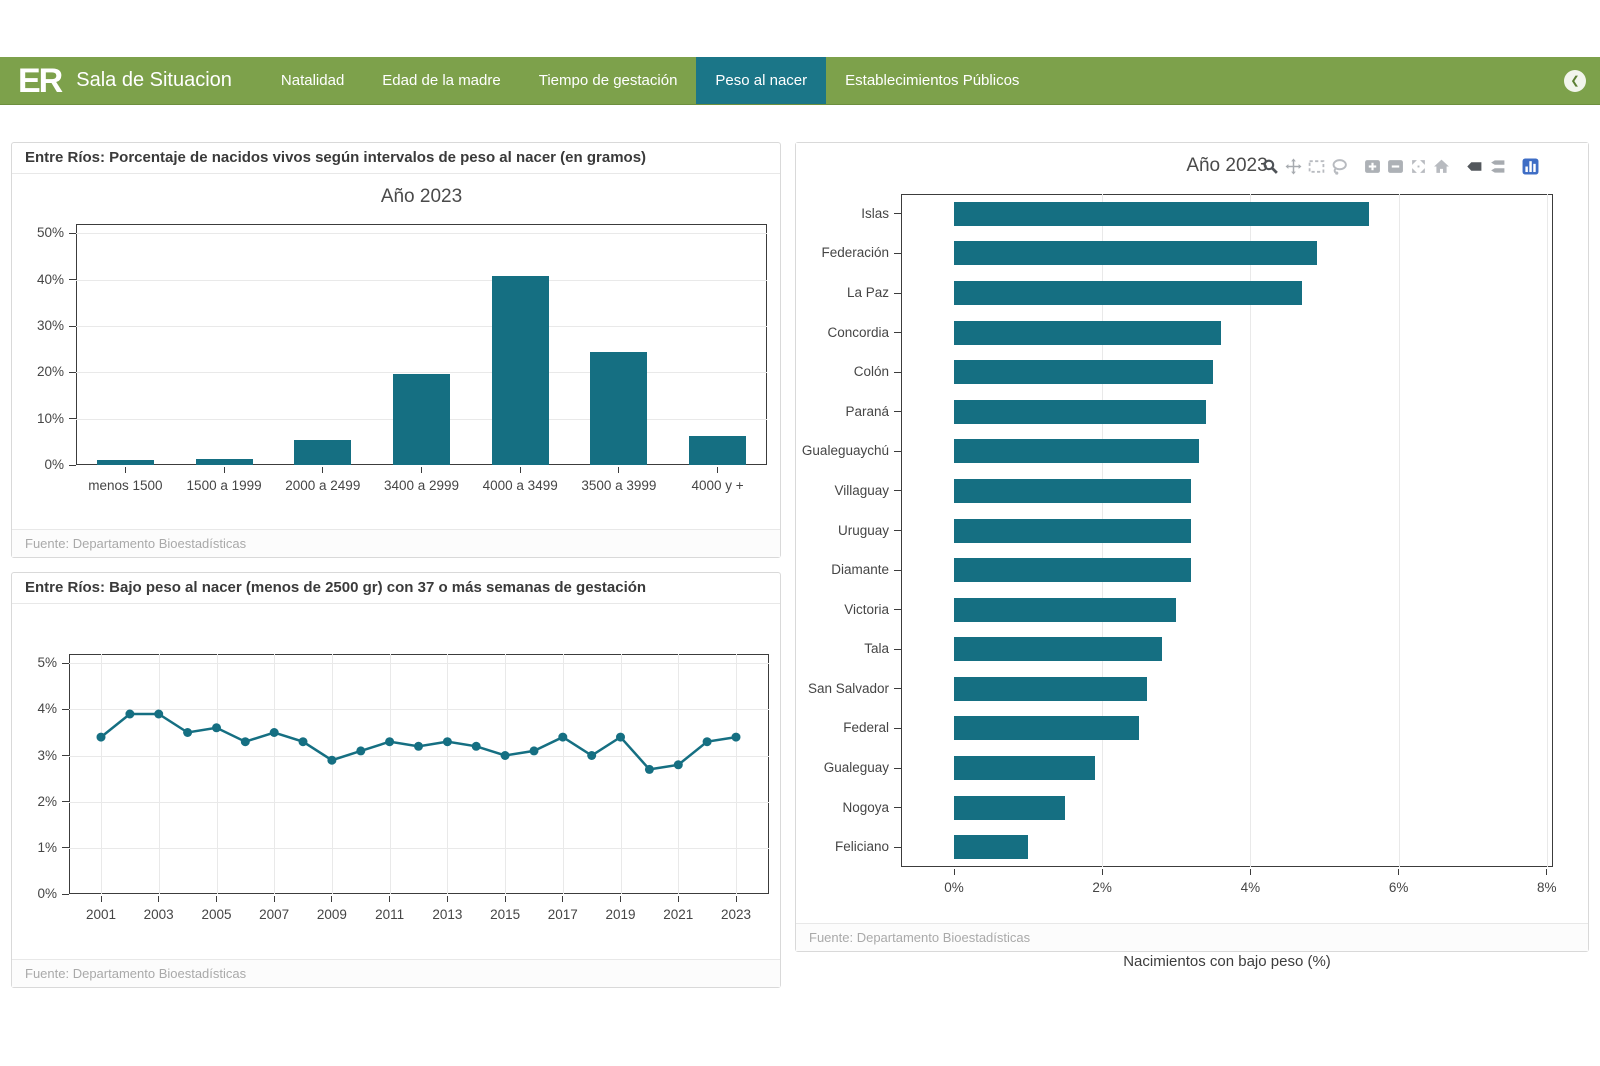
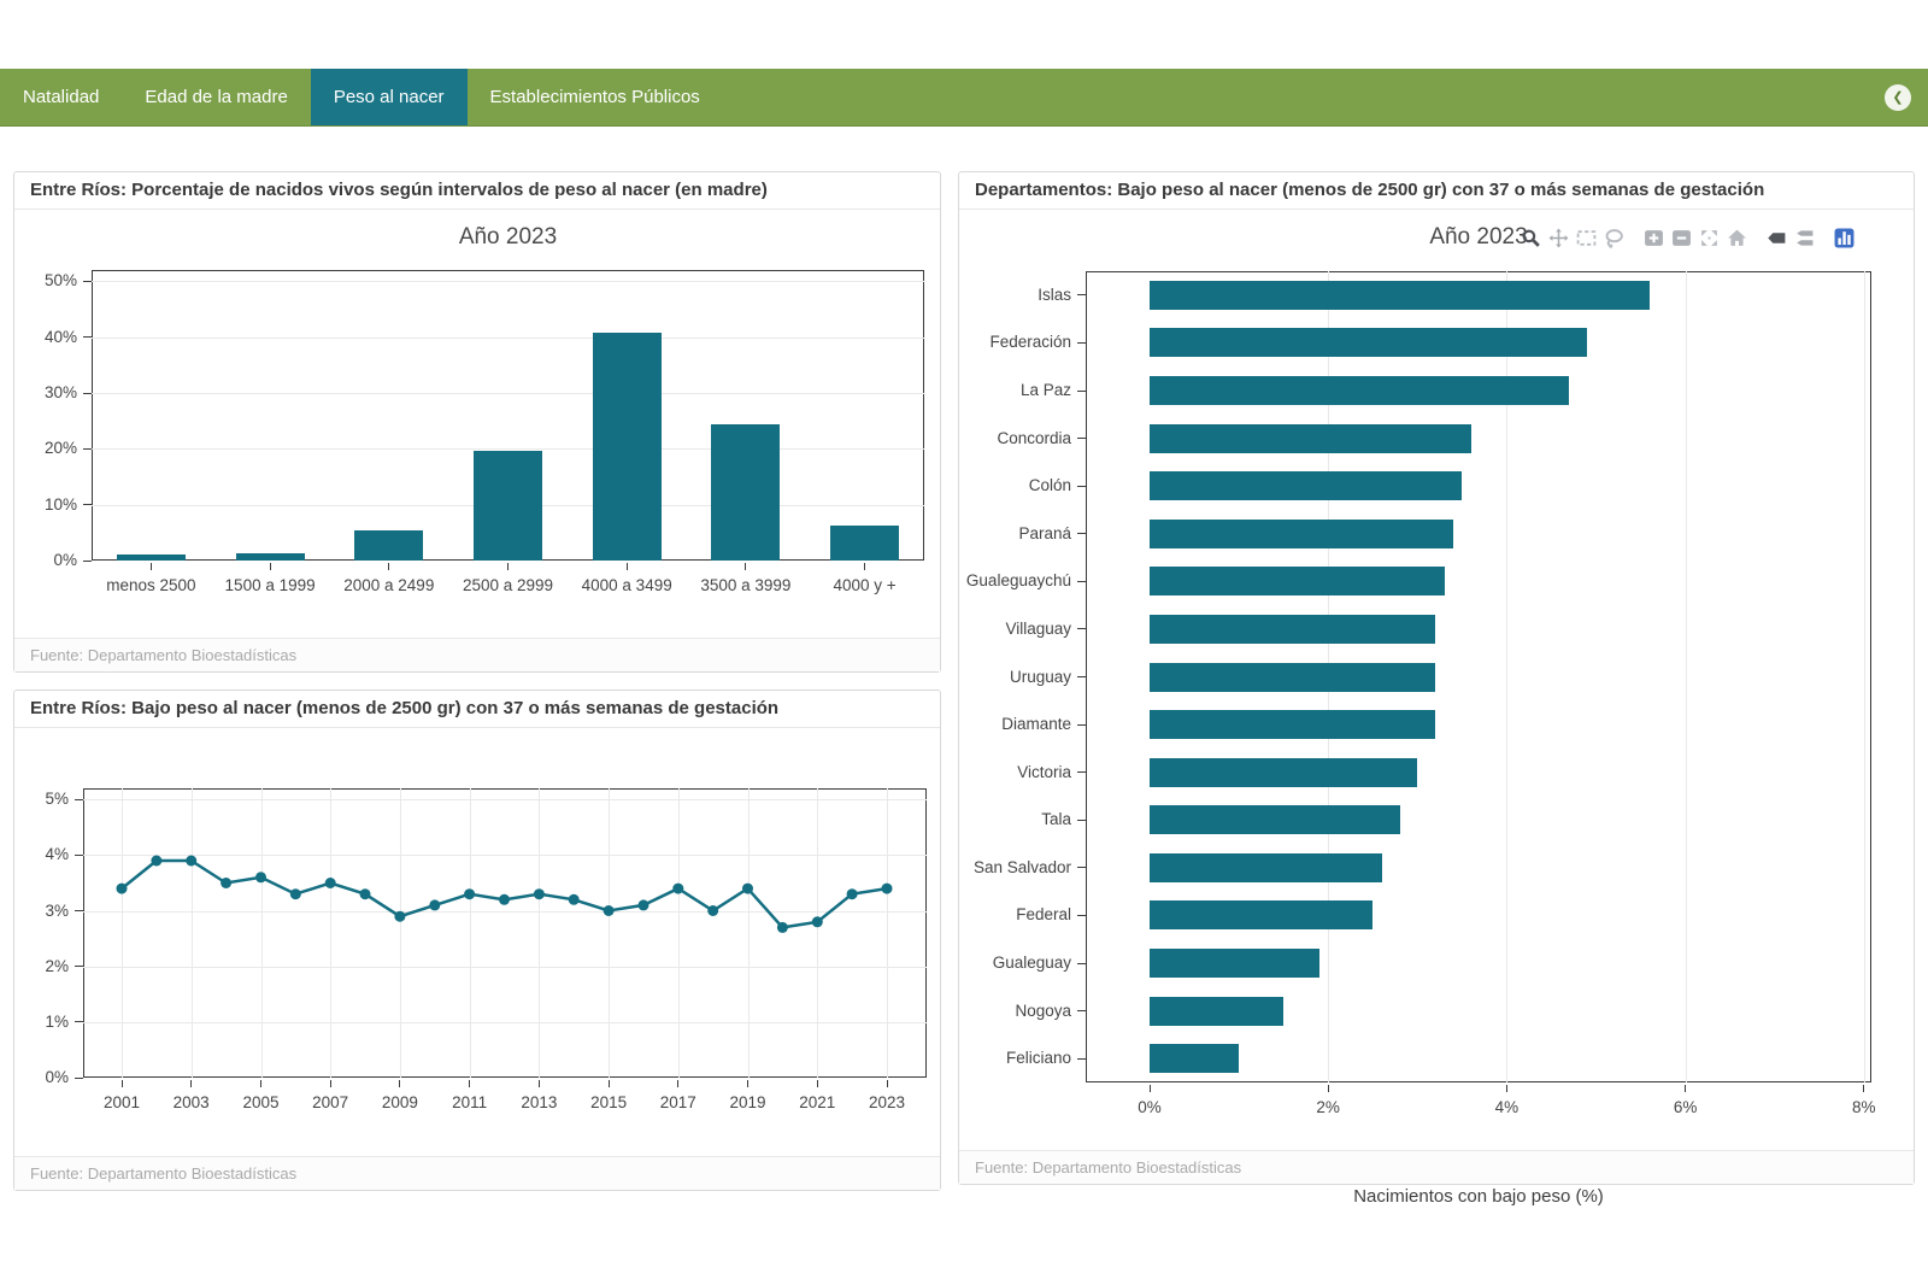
- ER
- Sala de Situacion
  Natalidad
  Edad de la madre
- Tiempo de gestación
  Peso al nacer
  Establecimientos Públicos
  ❮
- Entre Ríos: Porcentaje de nacidos vivos según intervalos de peso al nacer (en gramos)
+ Entre Ríos: Porcentaje de nacidos vivos según intervalos de peso al nacer (en madre)
  Año 2023
  0%
  10%
  20%
  30%
  40%
  50%
- menos 1500
+ menos 2500
  1500 a 1999
  2000 a 2499
- 3400 a 2999
+ 2500 a 2999
  4000 a 3499
  3500 a 3999
  4000 y +
  Fuente: Departamento Bioestadísticas
  Entre Ríos: Bajo peso al nacer (menos de 2500 gr) con 37 o más semanas de gestación
  0%
  1%
  2%
  3%
  4%
  5%
  2001
  2003
  2005
  2007
  2009
  2011
  2013
  2015
  2017
  2019
  2021
  2023
  Fuente: Departamento Bioestadísticas
+ Departamentos: Bajo peso al nacer (menos de 2500 gr) con 37 o más semanas de gestación
  Año 2023
  Nacimientos con bajo peso (%)
  0%
  2%
  4%
  6%
  8%
  Islas
  Federación
  La Paz
  Concordia
  Colón
  Paraná
  Gualeguaychú
  Villaguay
  Uruguay
  Diamante
  Victoria
  Tala
  San Salvador
  Federal
  Gualeguay
  Nogoya
  Feliciano
  Fuente: Departamento Bioestadísticas
